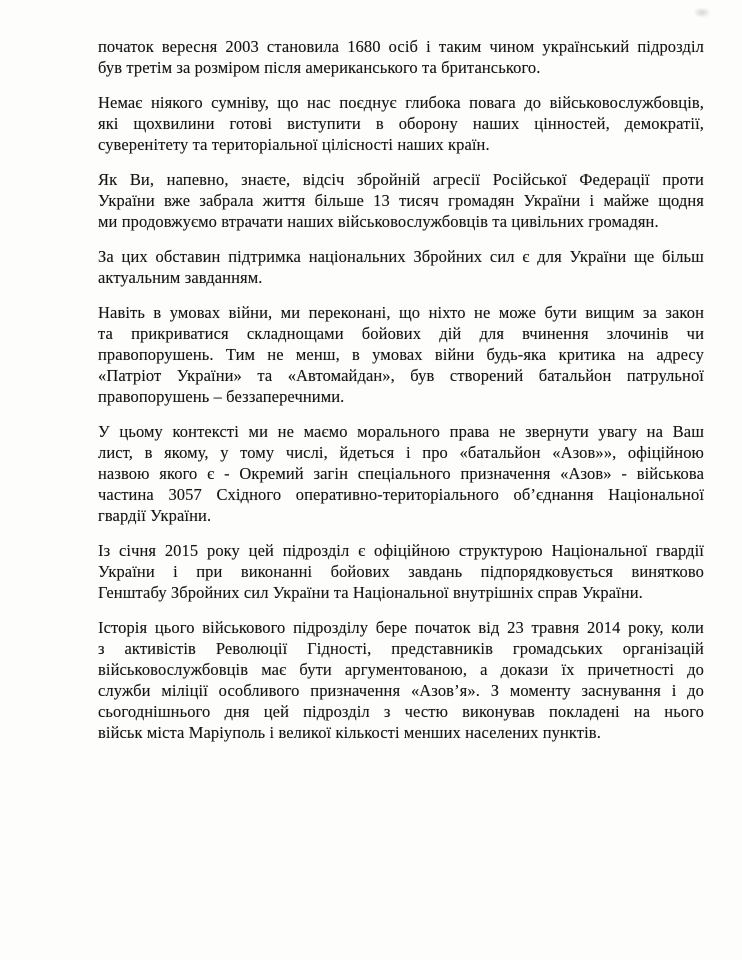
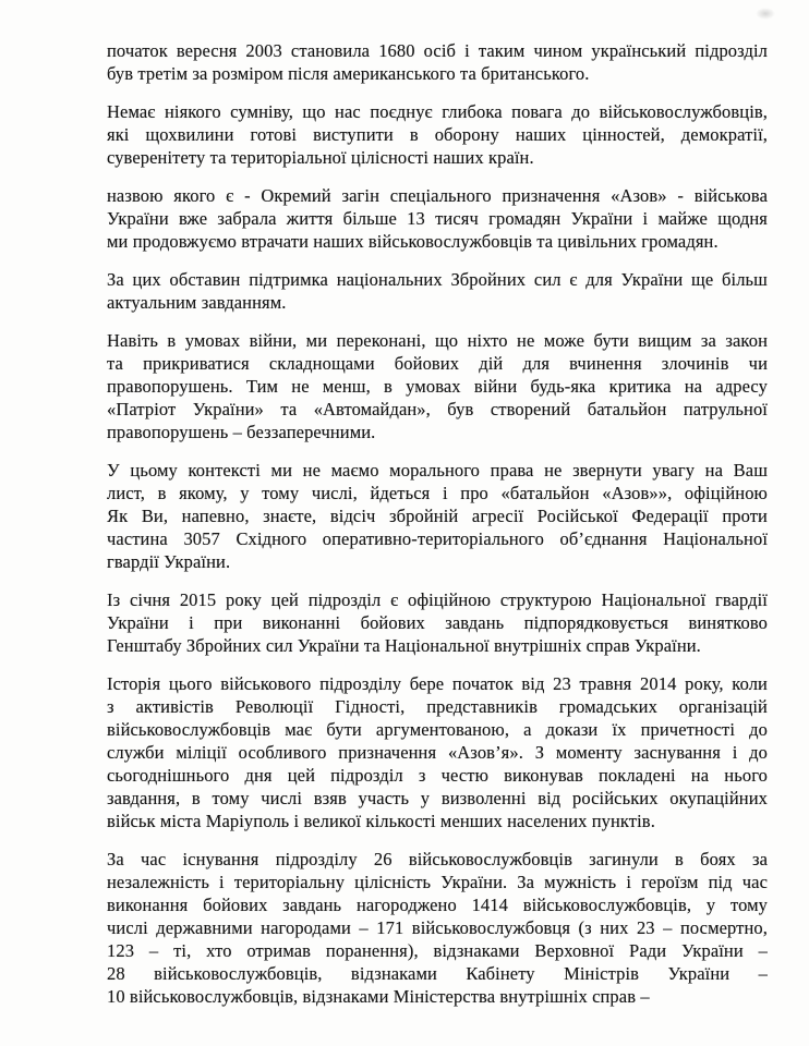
  початок вересня 2003 становила 1680 осіб і таким чином український підрозділ
  був третім за розміром після американського та британського.
  Немає ніякого сумніву, що нас поєднує глибока повага до військовослужбовців,
  які щохвилини готові виступити в оборону наших цінностей, демократії,
  суверенітету та територіальної цілісності наших країн.
- Як Ви, напевно, знаєте, відсіч збройній агресії Російської Федерації проти
+ назвою якого є - Окремий загін спеціального призначення «Азов» - військова
  України вже забрала життя більше 13 тисяч громадян України і майже щодня
  ми продовжуємо втрачати наших військовослужбовців та цивільних громадян.
  За цих обставин підтримка національних Збройних сил є для України ще більш
  актуальним завданням.
  Навіть в умовах війни, ми переконані, що ніхто не може бути вищим за закон
  та прикриватися складнощами бойових дій для вчинення злочинів чи
  правопорушень. Тим не менш, в умовах війни будь-яка критика на адресу
  «Патріот України» та «Автомайдан», був створений батальйон патрульної
  правопорушень – беззаперечними.
  У цьому контексті ми не маємо морального права не звернути увагу на Ваш
  лист, в якому, у тому числі, йдеться і про «батальйон «Азов»», офіційною
- назвою якого є - Окремий загін спеціального призначення «Азов» - військова
+ Як Ви, напевно, знаєте, відсіч збройній агресії Російської Федерації проти
  частина 3057 Східного оперативно-територіального об’єднання Національної
  гвардії України.
  Із січня 2015 року цей підрозділ є офіційною структурою Національної гвардії
  України і при виконанні бойових завдань підпорядковується винятково
  Генштабу Збройних сил України та Національної внутрішніх справ України.
  Історія цього військового підрозділу бере початок від 23 травня 2014 року, коли
  з активістів Революції Гідності, представників громадських організацій
  військовослужбовців має бути аргументованою, а докази їх причетності до
  служби міліції особливого призначення «Азов’я». З моменту заснування і до
  сьогоднішнього дня цей підрозділ з честю виконував покладені на нього
+ завдання, в тому числі взяв участь у визволенні від російських окупаційних
  військ міста Маріуполь і великої кількості менших населених пунктів.
+ За час існування підрозділу 26 військовослужбовців загинули в боях за
+ незалежність і територіальну цілісність України. За мужність і героїзм під час
+ виконання бойових завдань нагороджено 1414 військовослужбовців, у тому
+ числі державними нагородами – 171 військовослужбовця (з них 23 – посмертно,
+ 123 – ті, хто отримав поранення), відзнаками Верховної Ради України –
+ 28 військовослужбовців, відзнаками Кабінету Міністрів України –
+ 10 військовослужбовців, відзнаками Міністерства внутрішніх справ –
